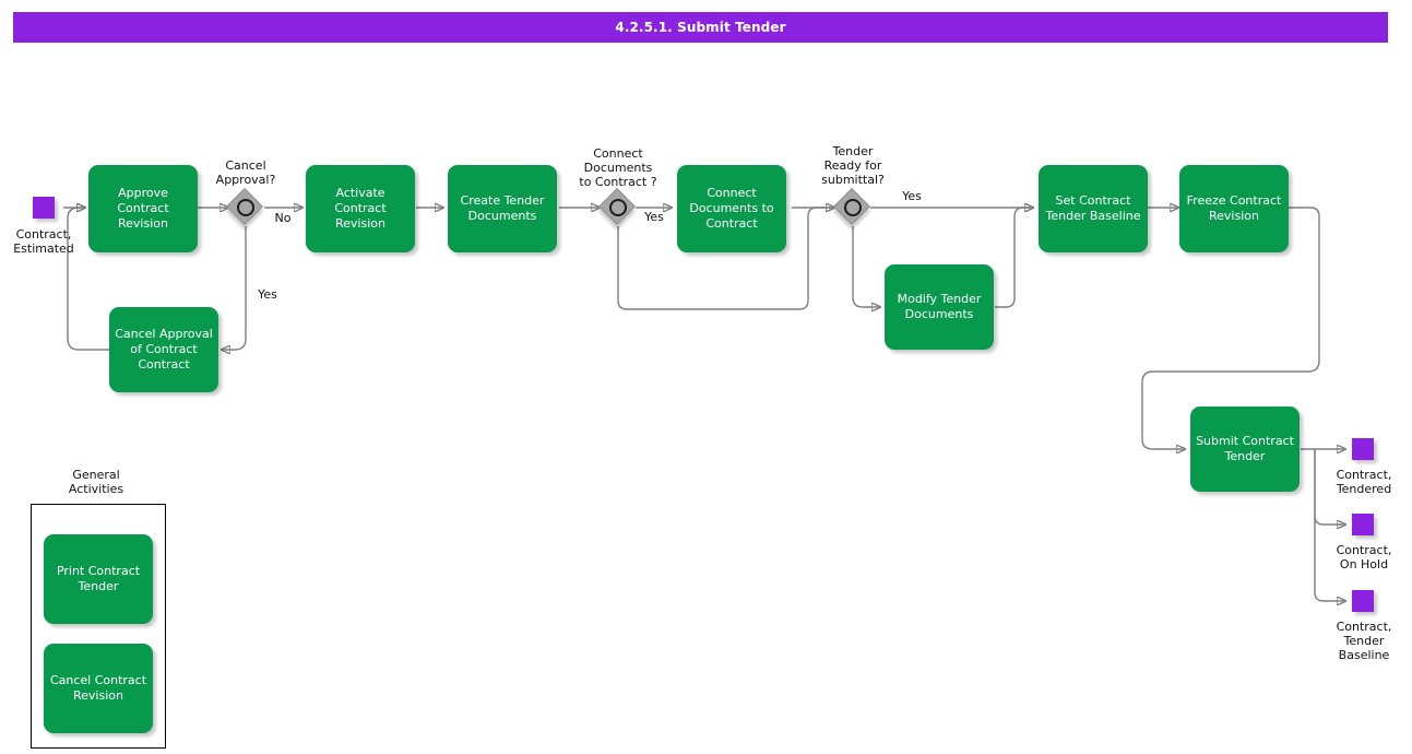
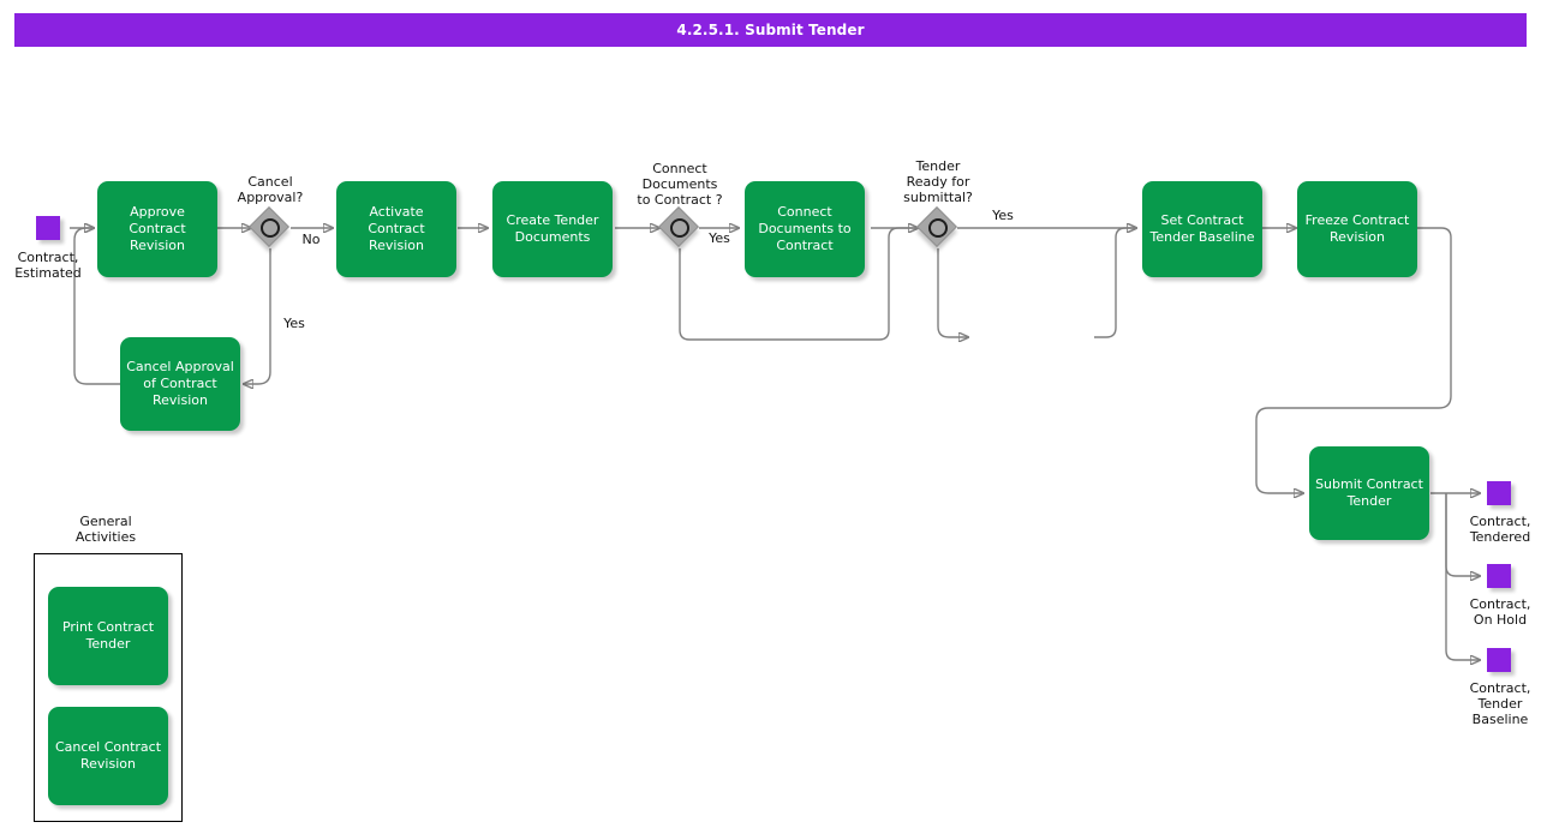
  4.2.5.1. Submit Tender
  Contract,
  Estimated
  Approve Contract Revision
- Cancel Approval of Contract Contract
+ Cancel Approval of Contract Revision
  Activate Contract Revision
  Create Tender Documents
  Connect Documents to Contract
- Modify Tender Documents
  Set Contract Tender Baseline
  Freeze Contract Revision
  Submit Contract Tender
  Cancel
  Approval?
  Connect
  Documents
  to Contract ?
  Tender
  Ready for
  submittal?
  No
  Yes
  Yes
  Yes
  Contract,
  Tendered
  Contract,
  On Hold
  Contract,
  Tender
  Baseline
  General
  Activities
  Print Contract Tender
  Cancel Contract Revision
